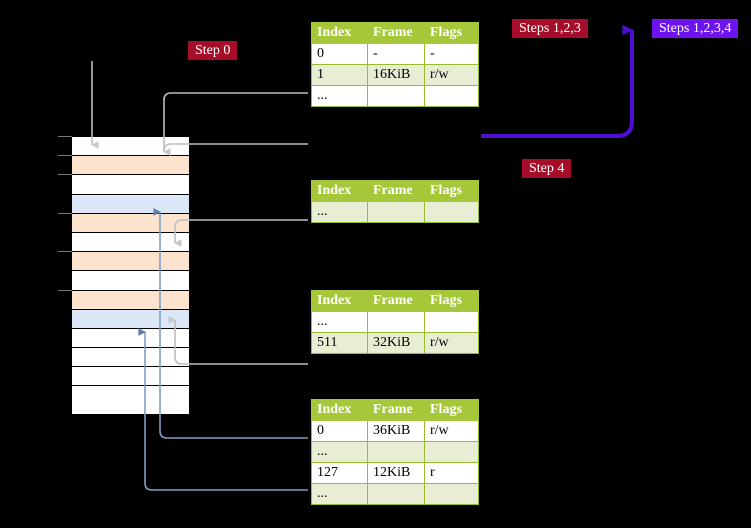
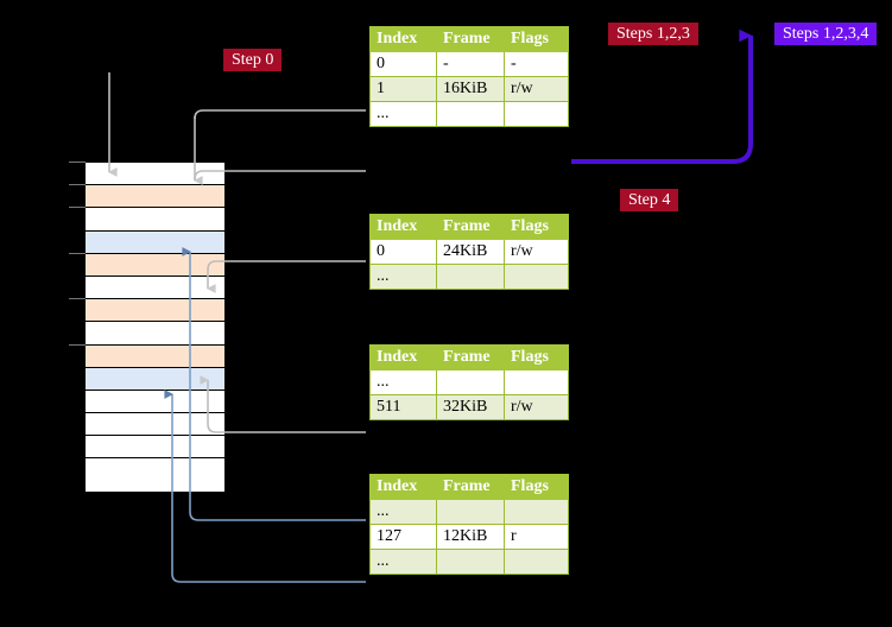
  Index	Frame	Flags
  0	-	-
  1	16KiB	r/w
  ...
  Index	Frame	Flags
+ 0	24KiB	r/w
  ...
  Index	Frame	Flags
  ...
  511	32KiB	r/w
  Index	Frame	Flags
- 0	36KiB	r/w
  ...
  127	12KiB	r
  ...
  Step 0
  Steps 1,2,3
  Steps 1,2,3,4
  Step 4
